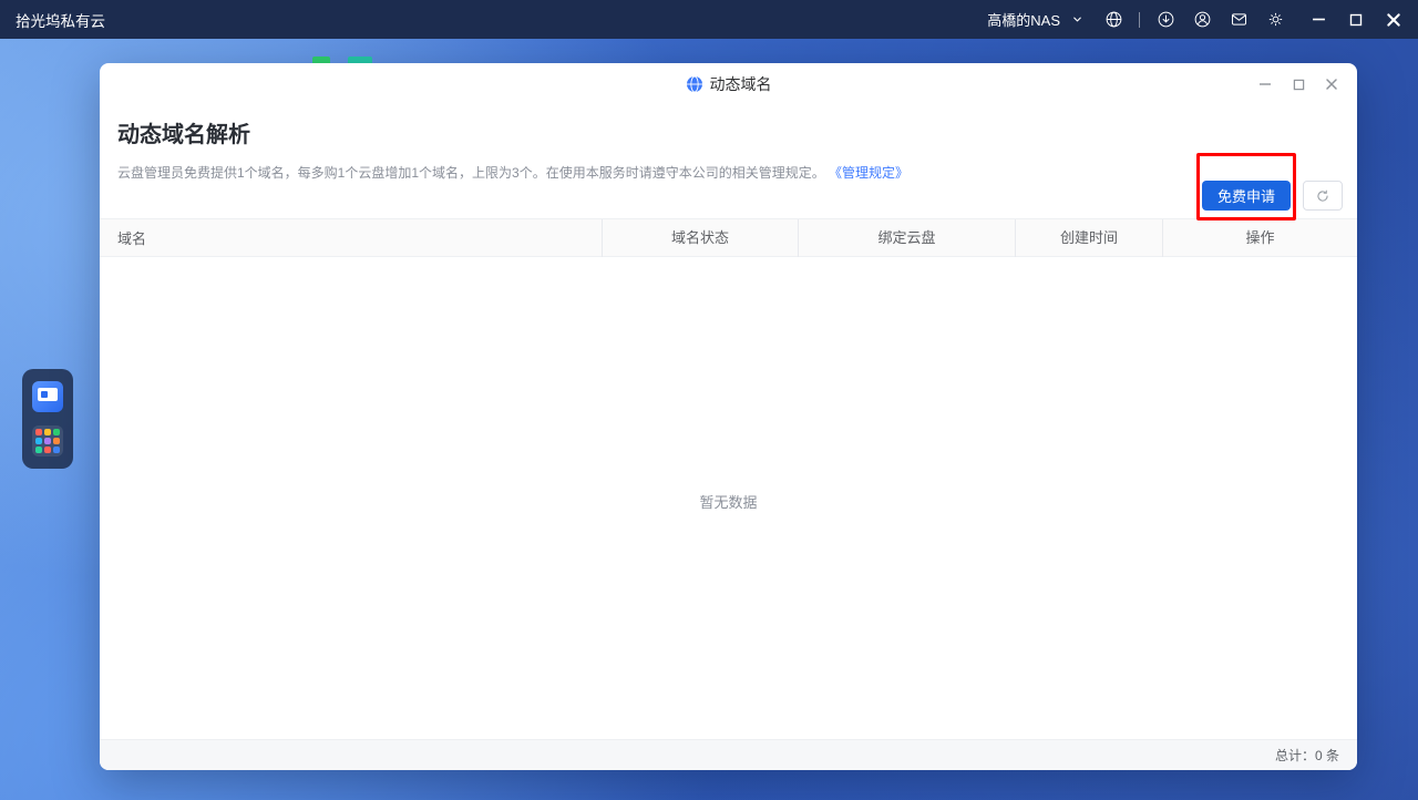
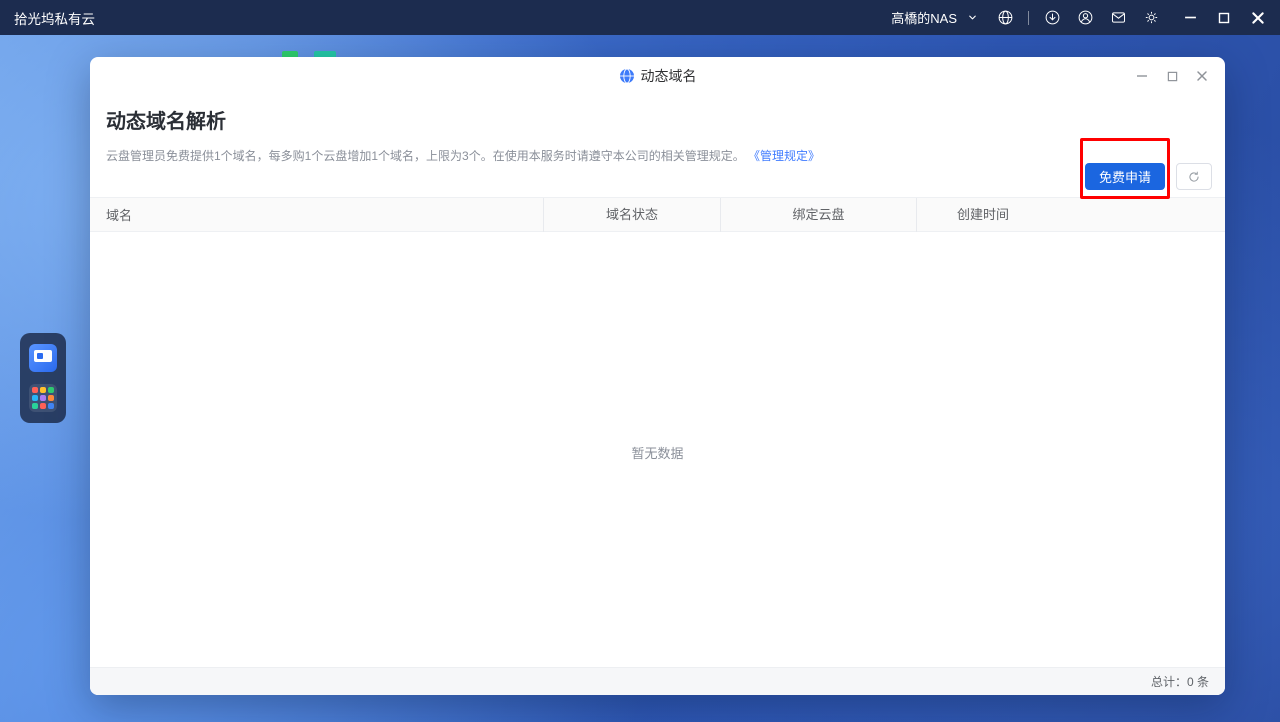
  拾光坞私有云
  高橋的NAS
  动态域名
  动态域名解析
  云盘管理员免费提供1个域名，每多购1个云盘增加1个域名，上限为3个。在使用本服务时请遵守本公司的相关管理规定。 《管理规定》
  免费申请
  域名
  域名状态
  绑定云盘
  创建时间
- 操作
  暂无数据
  总计：0 条
